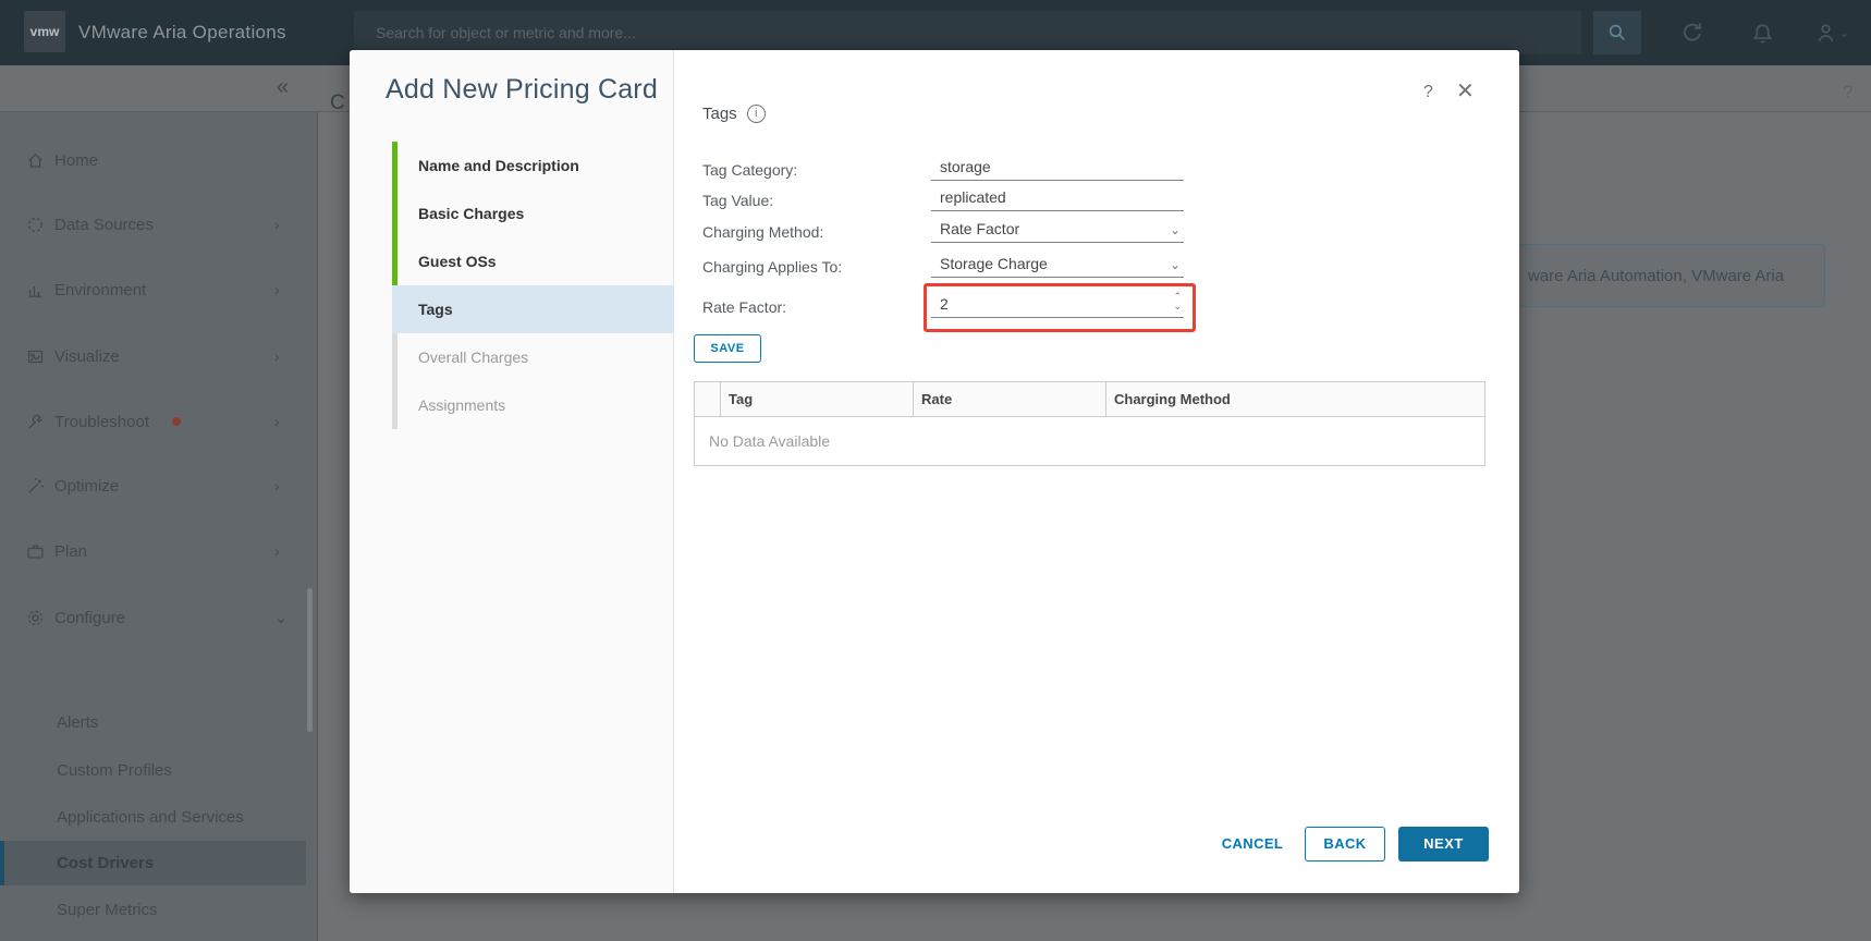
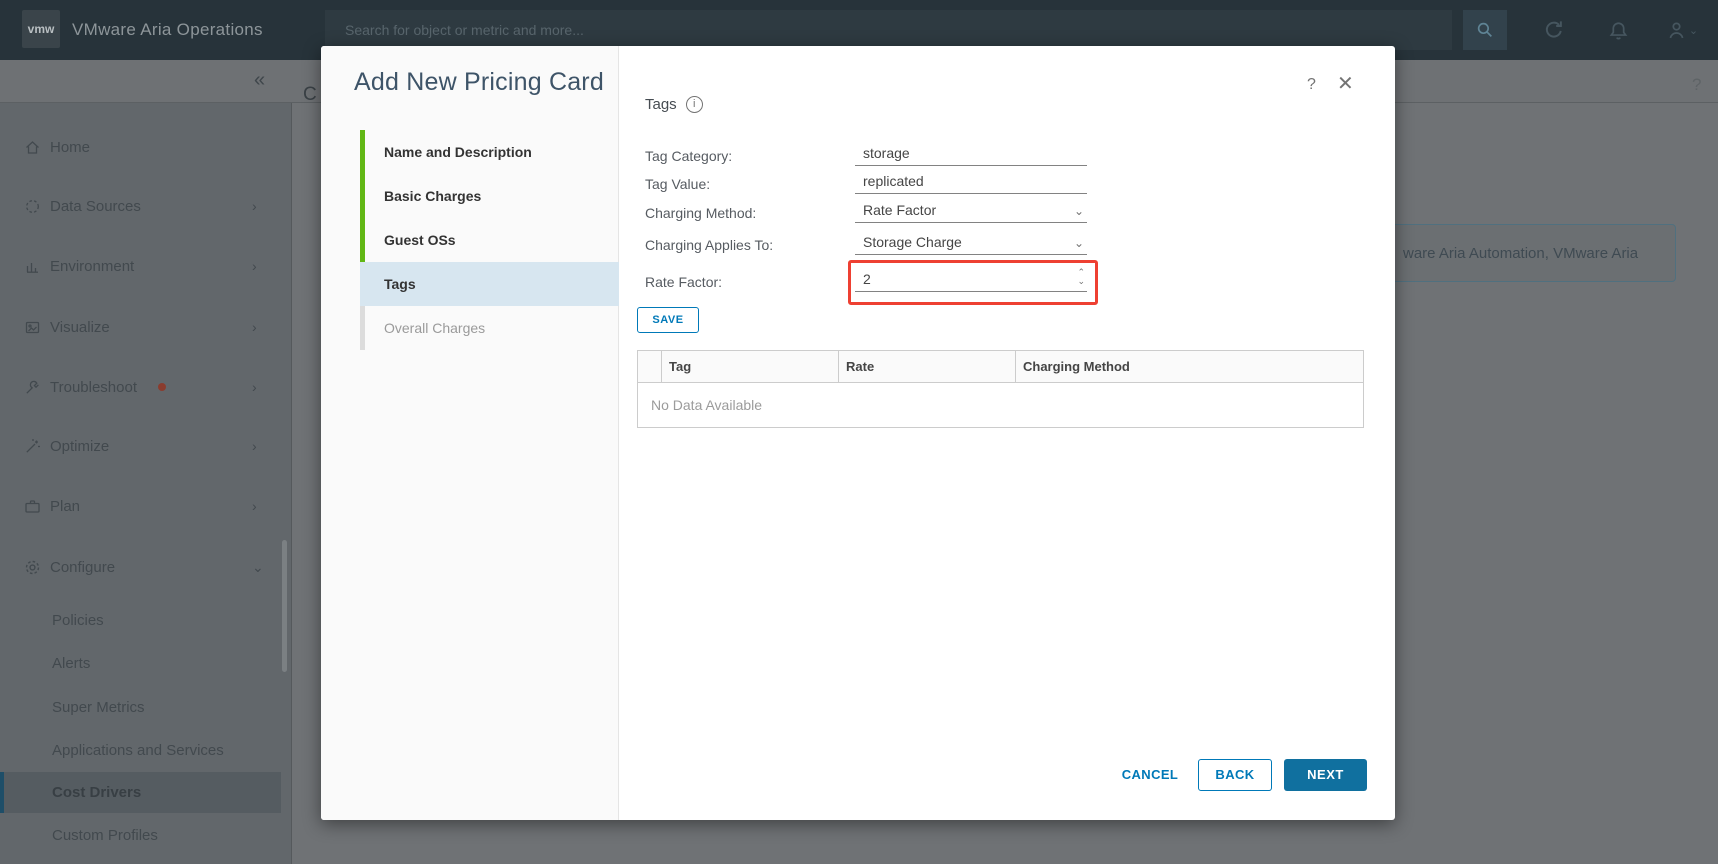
  vmw
  VMware Aria Operations
  Search for object or metric and more...
  ⌄
  «
  C
  ware Aria Automation, VMware Aria
  Home
  Data Sources
  ›
  Environment
  ›
  Visualize
  ›
  Troubleshoot
  ›
  Optimize
  ›
  Plan
  ›
  Configure
  ⌄
+ Policies
  Alerts
- Custom Profiles
+ Super Metrics
  Applications and Services
  Cost Drivers
- Super Metrics
+ Custom Profiles
  ?
  ✕
  Add New Pricing Card
  Name and Description
  Basic Charges
  Guest OSs
  Tags
  Overall Charges
- Assignments
  Tags
  i
  Tag Category:
  storage
  Tag Value:
  replicated
  Charging Method:
  Rate Factor
  ⌄
  Charging Applies To:
  Storage Charge
  ⌄
  Rate Factor:
  2
  ⌃
  ⌄
  SAVE
  Tag
  Rate
  Charging Method
  No Data Available
  CANCEL
  BACK
  NEXT
